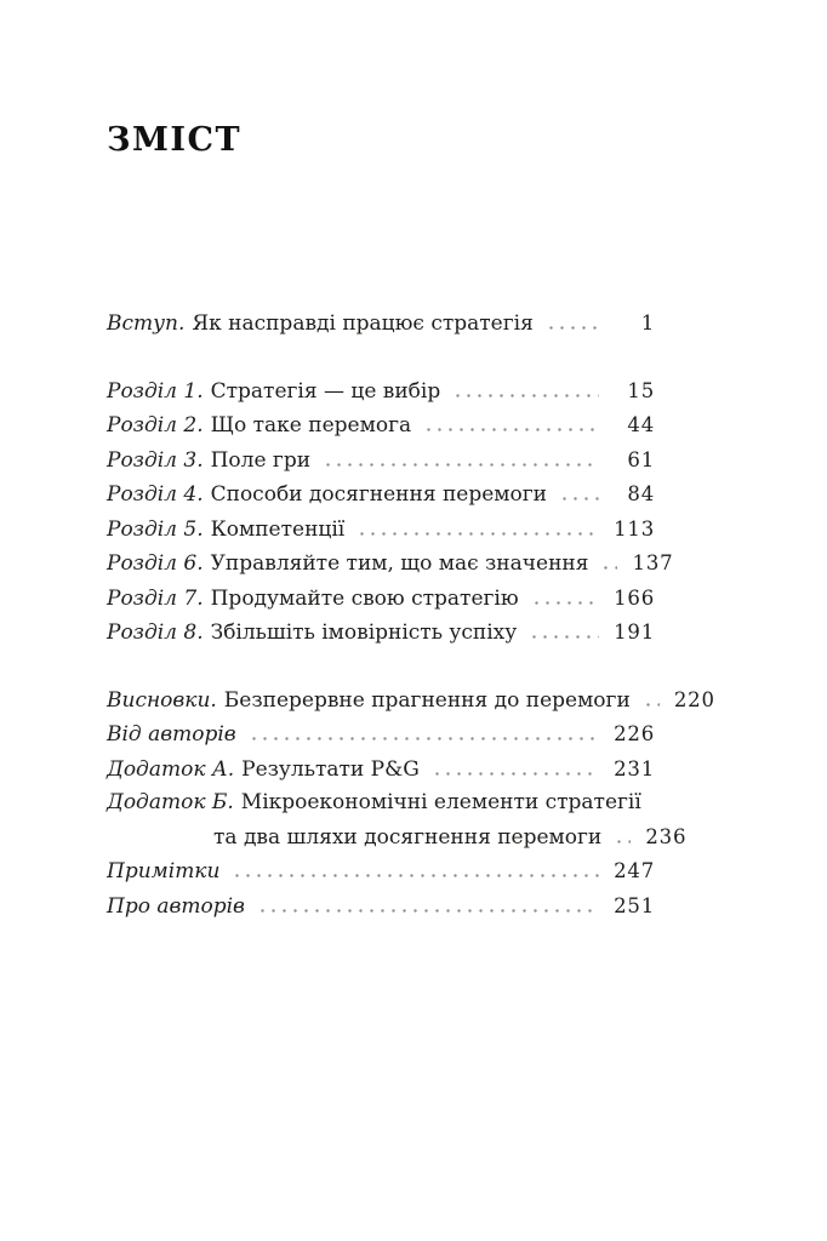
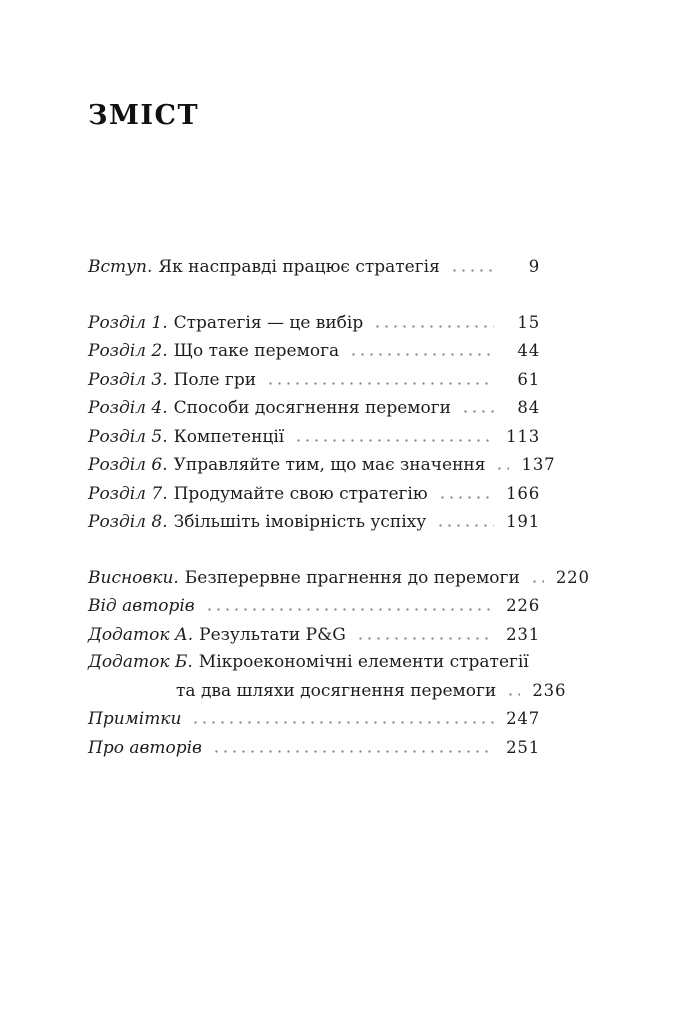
  ЗМІСТ
  Вступ.
  Як насправді працює стратегія
- 1
+ 9
  Розділ 1.
  Стратегія — це вибір
  15
  Розділ 2.
  Що таке перемога
  44
  Розділ 3.
  Поле гри
  61
  Розділ 4.
  Способи досягнення перемоги
  84
  Розділ 5.
  Компетенції
  113
  Розділ 6.
  Управляйте тим, що має значення
  137
  Розділ 7.
  Продумайте свою стратегію
  166
  Розділ 8.
  Збільшіть імовірність успіху
  191
  Висновки.
  Безперервне прагнення до перемоги
  220
  Від авторів
  226
  Додаток А.
  Результати P&G
  231
  Додаток Б.
  Мікроекономічні елементи стратегії
  та два шляхи досягнення перемоги
  236
  Примітки
  247
  Про авторів
  251
